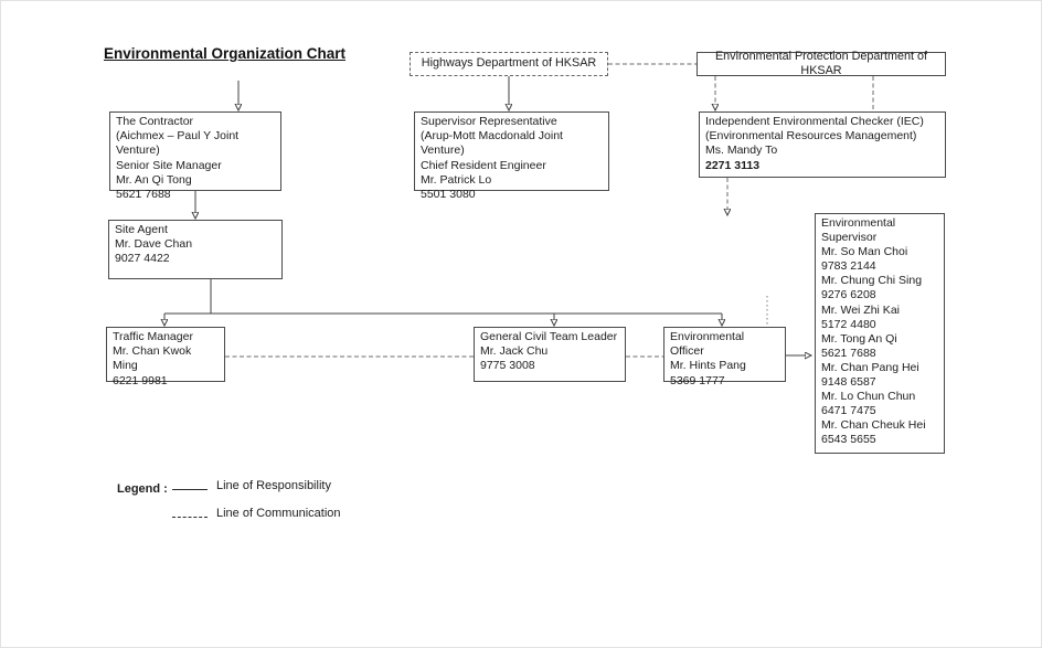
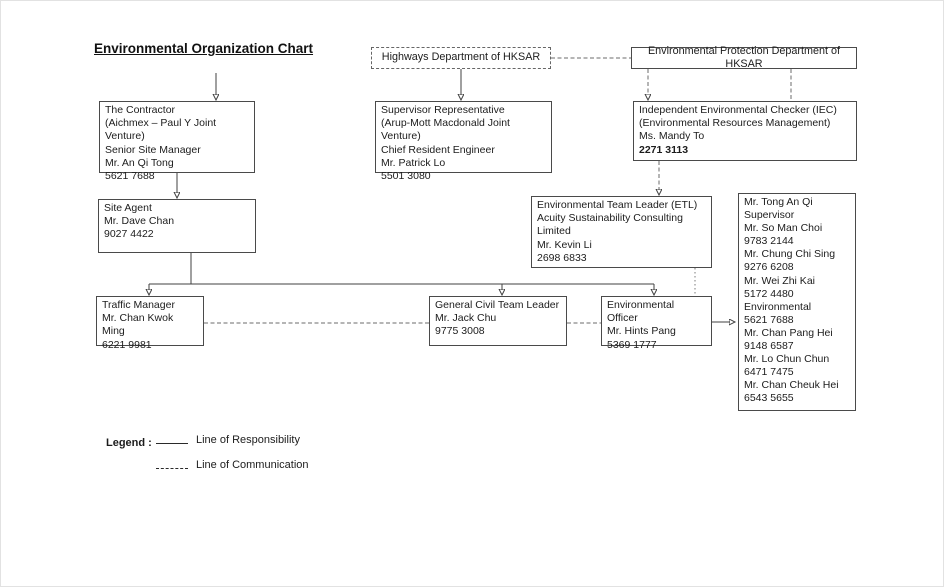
  Environmental Organization Chart
  Highways Department of HKSAR
  Environmental Protection Department of HKSAR
  The Contractor
  (Aichmex – Paul Y Joint Venture)
  Senior Site Manager
  Mr. An Qi Tong
  5621 7688
  Supervisor Representative
  (Arup-Mott Macdonald Joint Venture)
  Chief Resident Engineer
  Mr. Patrick Lo
  5501 3080
  Independent Environmental Checker (IEC)
  (Environmental Resources Management)
  Ms. Mandy To
  2271 3113
  Site Agent
  Mr. Dave Chan
  9027 4422
+ Environmental Team Leader (ETL)
+ Acuity Sustainability Consulting
+ Limited
+ Mr. Kevin Li
+ 2698 6833
- Environmental
+ Mr. Tong An Qi
  Supervisor
  Mr. So Man Choi
  9783 2144
  Mr. Chung Chi Sing
  9276 6208
  Mr. Wei Zhi Kai
  5172 4480
- Mr. Tong An Qi
+ Environmental
  5621 7688
  Mr. Chan Pang Hei
  9148 6587
  Mr. Lo Chun Chun
  6471 7475
  Mr. Chan Cheuk Hei
  6543 5655
  Traffic Manager
  Mr. Chan Kwok Ming
  6221 9981
  General Civil Team Leader
  Mr. Jack Chu
  9775 3008
  Environmental Officer
  Mr. Hints Pang
  5369 1777
  Legend :
  Line of Responsibility
  Line of Communication
